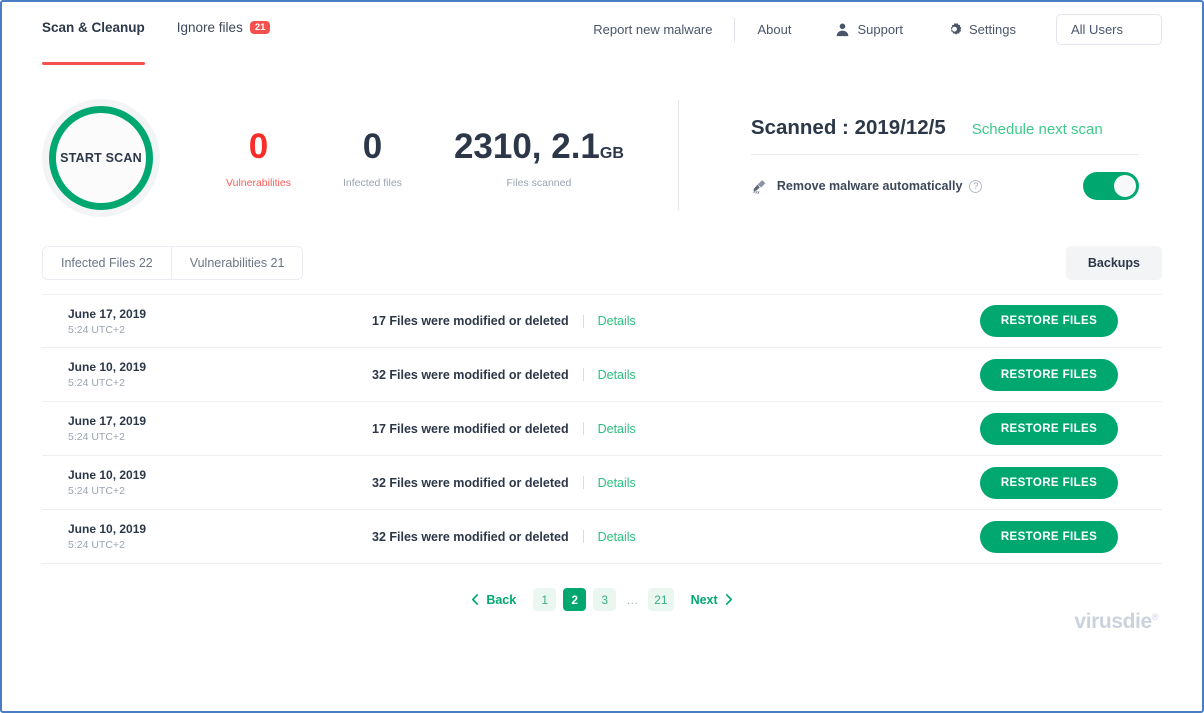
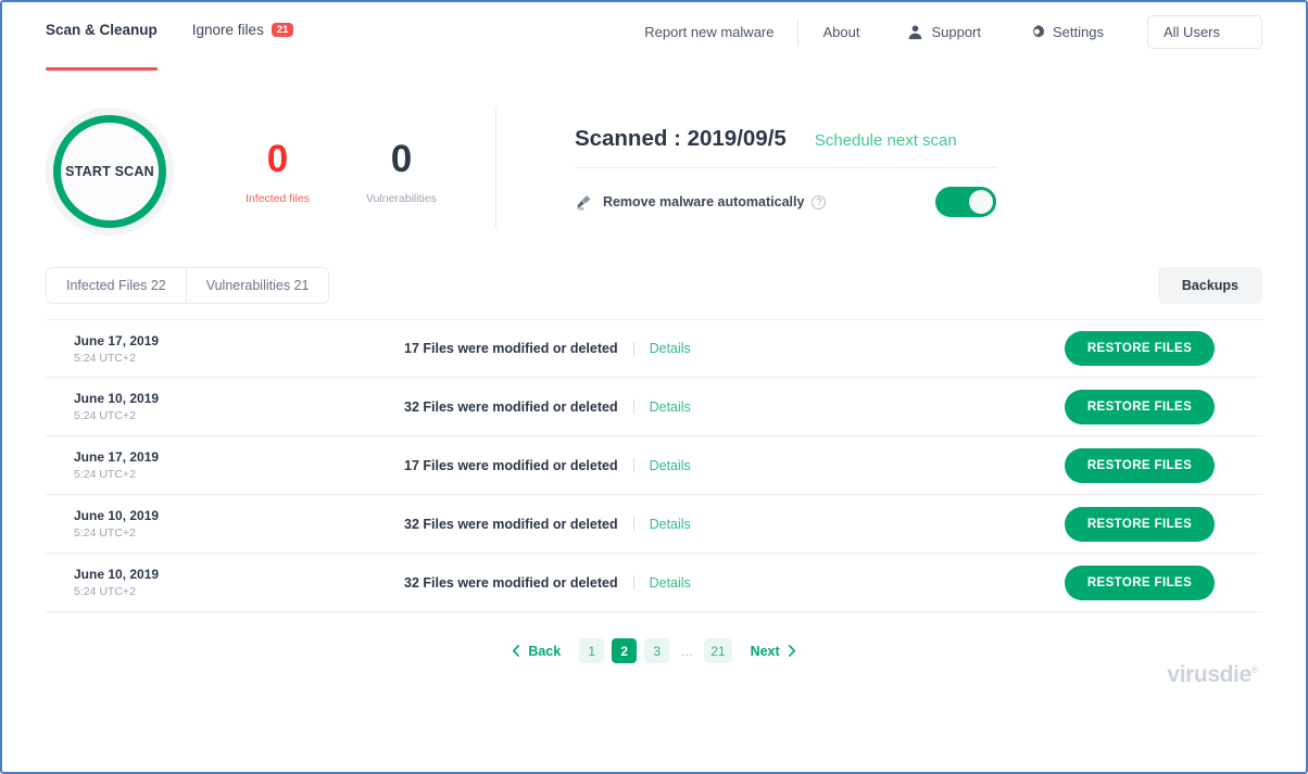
  Scan & Cleanup
  Ignore files
  21
  Report new malware
  About
  Support
  Settings
  All Users
  START SCAN
  0
- Vulnerabilities
+ Infected files
  0
- Infected files
+ Vulnerabilities
- 2310, 2.1GB
- Files scanned
- Scanned : 2019/12/5
+ Scanned : 2019/09/5
  Schedule next scan
  Remove malware automatically
  ?
  Infected Files 22
  Vulnerabilities 21
  Backups
  June 17, 2019
  5:24 UTC+2
  17 Files were modified or deleted
  Details
  RESTORE FILES
  June 10, 2019
  5:24 UTC+2
  32 Files were modified or deleted
  Details
  RESTORE FILES
  June 17, 2019
  5:24 UTC+2
  17 Files were modified or deleted
  Details
  RESTORE FILES
  June 10, 2019
  5:24 UTC+2
  32 Files were modified or deleted
  Details
  RESTORE FILES
  June 10, 2019
  5:24 UTC+2
  32 Files were modified or deleted
  Details
  RESTORE FILES
  Back
  1
  2
  3
  …
  21
  Next
  virusdie®
